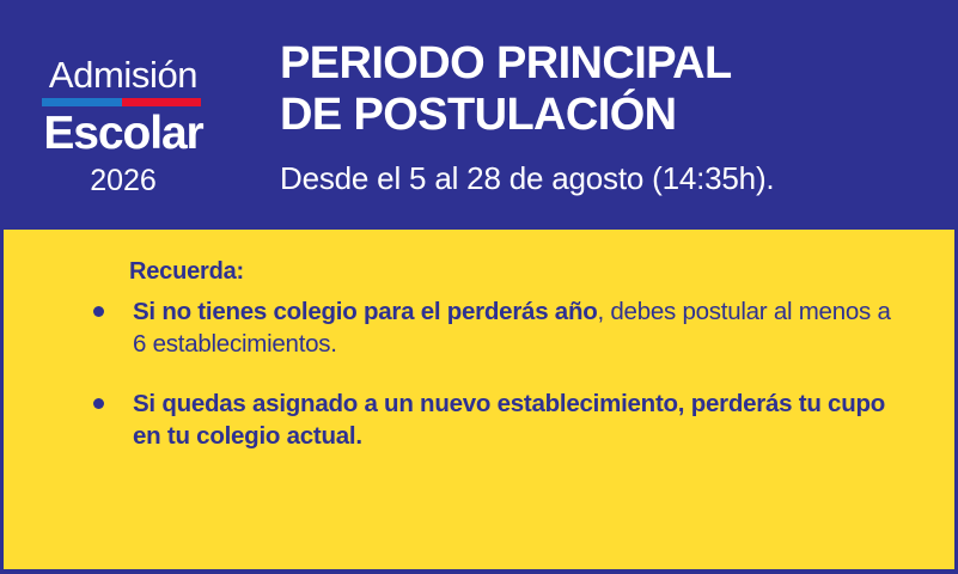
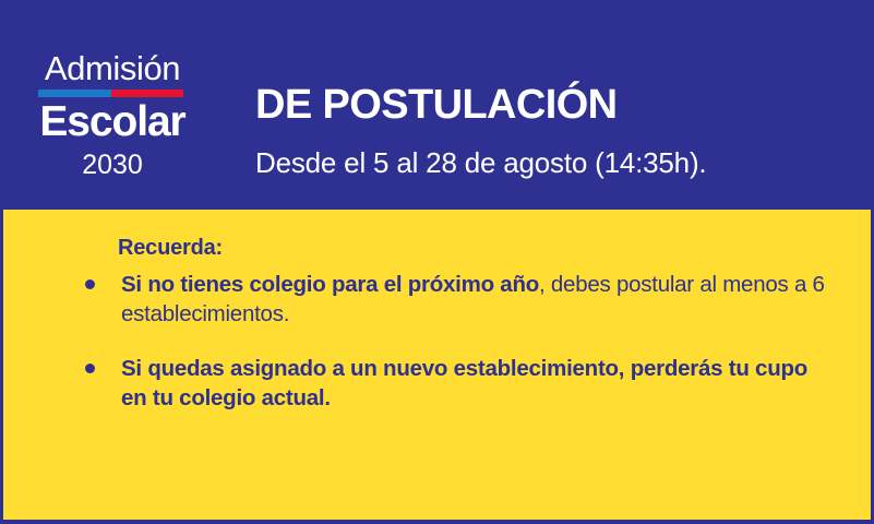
  Admisión
  Escolar
- 2026
+ 2030
- PERIODO PRINCIPAL
  DE POSTULACIÓN
  Desde el 5 al 28 de agosto (14:35h).
  Recuerda:
- Si no tienes colegio para el perderás año, debes postular al menos a 6 establecimientos.
+ Si no tienes colegio para el próximo año, debes postular al menos a 6 establecimientos.
  Si quedas asignado a un nuevo establecimiento, perderás tu cupo en tu colegio actual.
